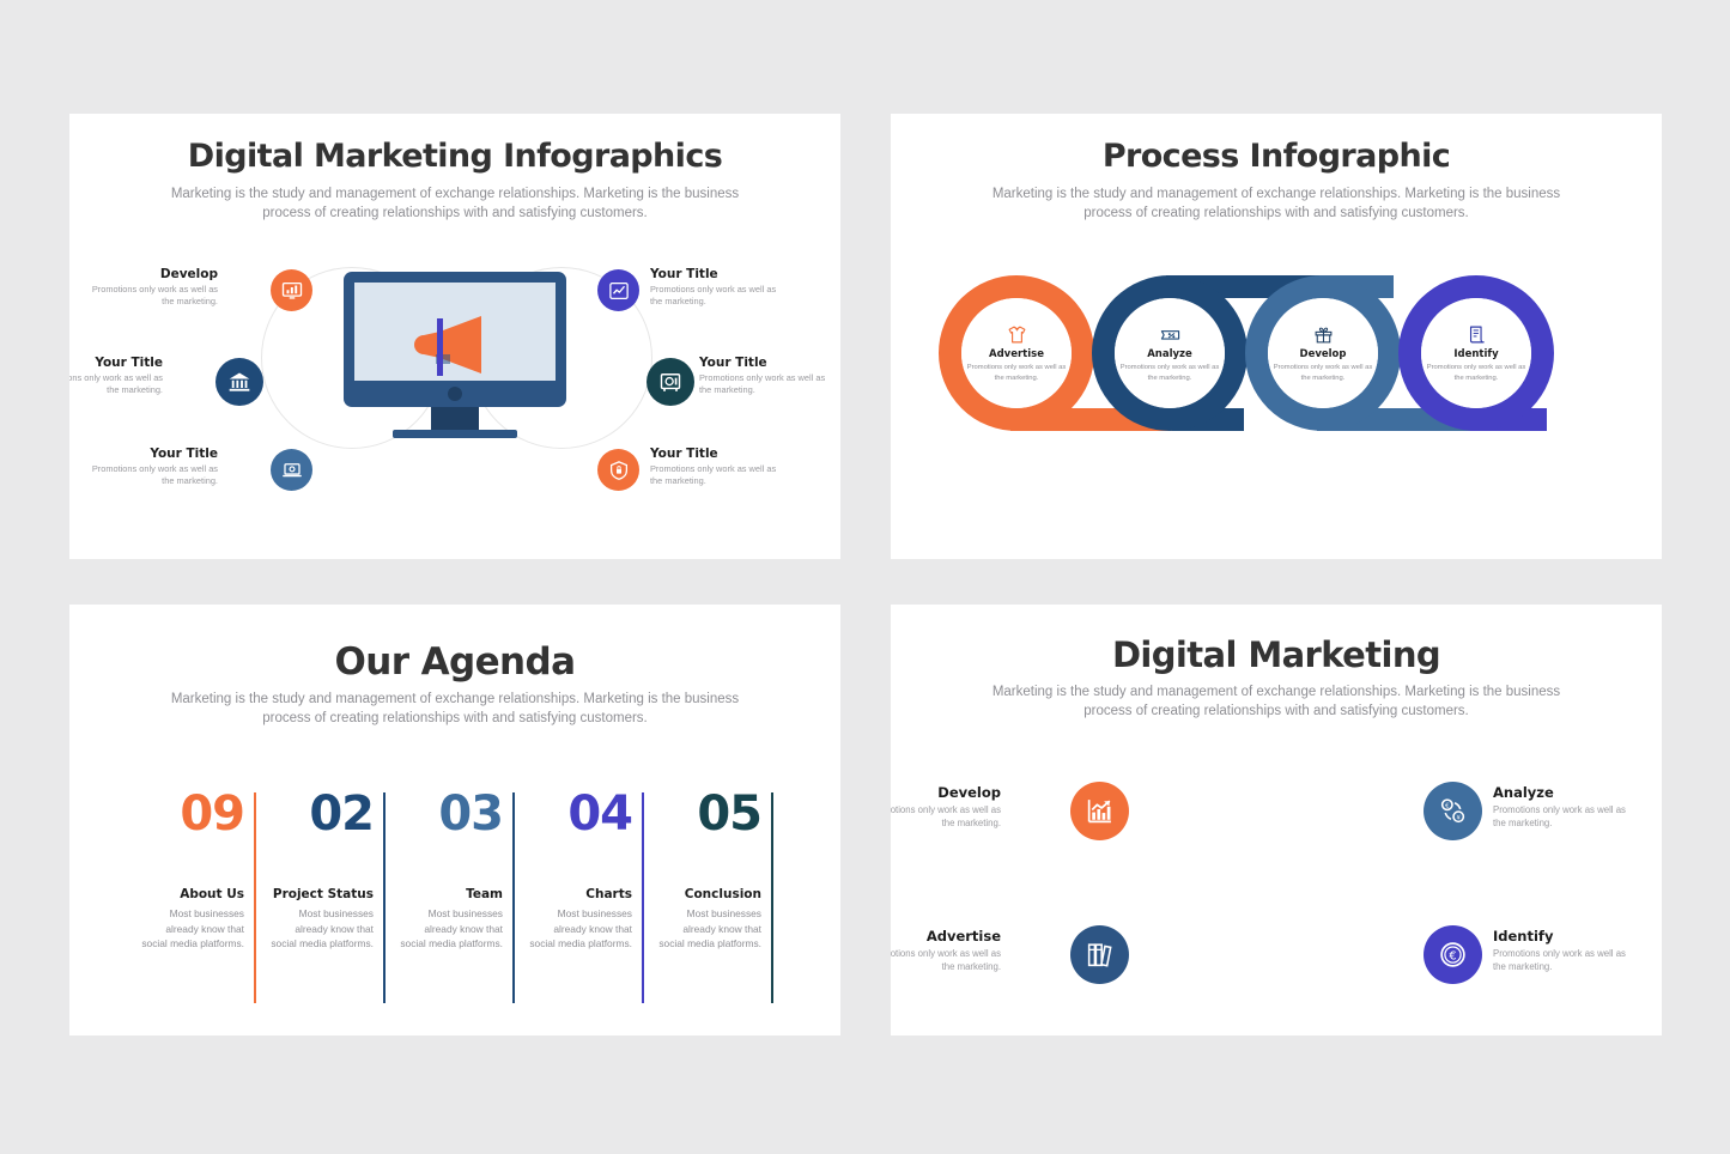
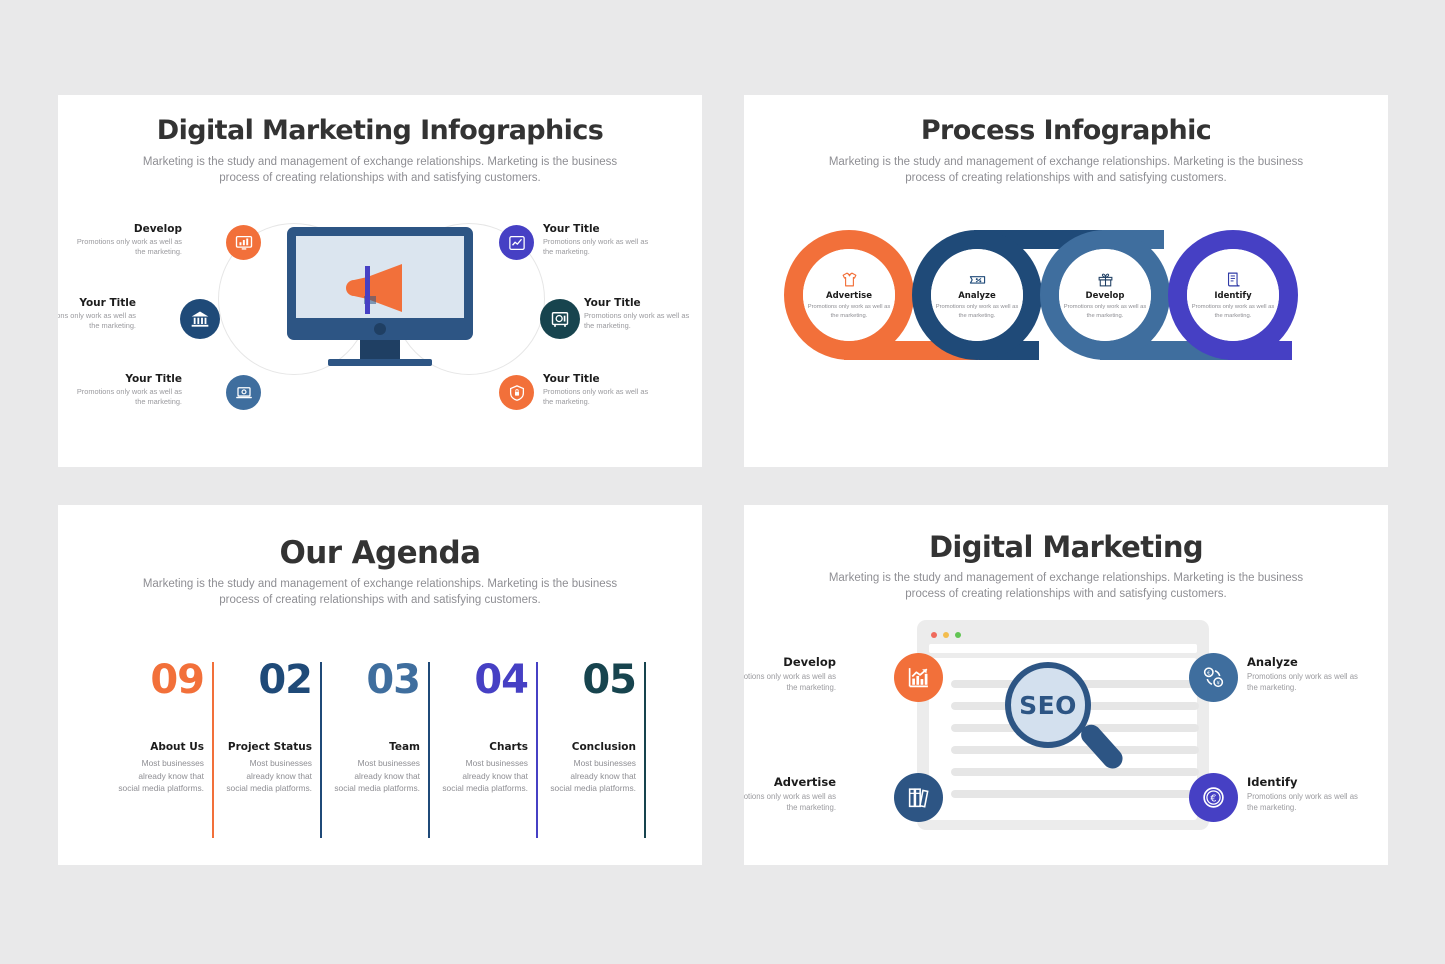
  Digital Marketing Infographics
  Marketing is the study and management of exchange relationships. Marketing is the business process of creating relationships with and satisfying customers.
  Develop
  Promotions only work as well as the marketing.
  Your Title
  ons only work as well as the marketing.
  Your Title
  Promotions only work as well as the marketing.
  Your Title
  Promotions only work as well as the marketing.
  Your Title
  Promotions only work as well as the marketing.
  Your Title
  Promotions only work as well as the marketing.
  Process Infographic
  Marketing is the study and management of exchange relationships. Marketing is the business process of creating relationships with and satisfying customers.
  Advertise
  Analyze
  Develop
  Identify
  Our Agenda
  Marketing is the study and management of exchange relationships. Marketing is the business process of creating relationships with and satisfying customers.
  09
  About Us
  Most businesses already know that social media platforms.
  02
  Project Status
  Most businesses already know that social media platforms.
  03
  Team
  Most businesses already know that social media platforms.
  04
  Charts
  Most businesses already know that social media platforms.
  05
  Conclusion
  Most businesses already know that social media platforms.
  Digital Marketing
  Marketing is the study and management of exchange relationships. Marketing is the business process of creating relationships with and satisfying customers.
+ SEO
  Develop
  otions only work as well as the marketing.
  Advertise
  otions only work as well as the marketing.
  Analyze
  Promotions only work as well as the marketing.
  €
  Identify
  Promotions only work as well as the marketing.
